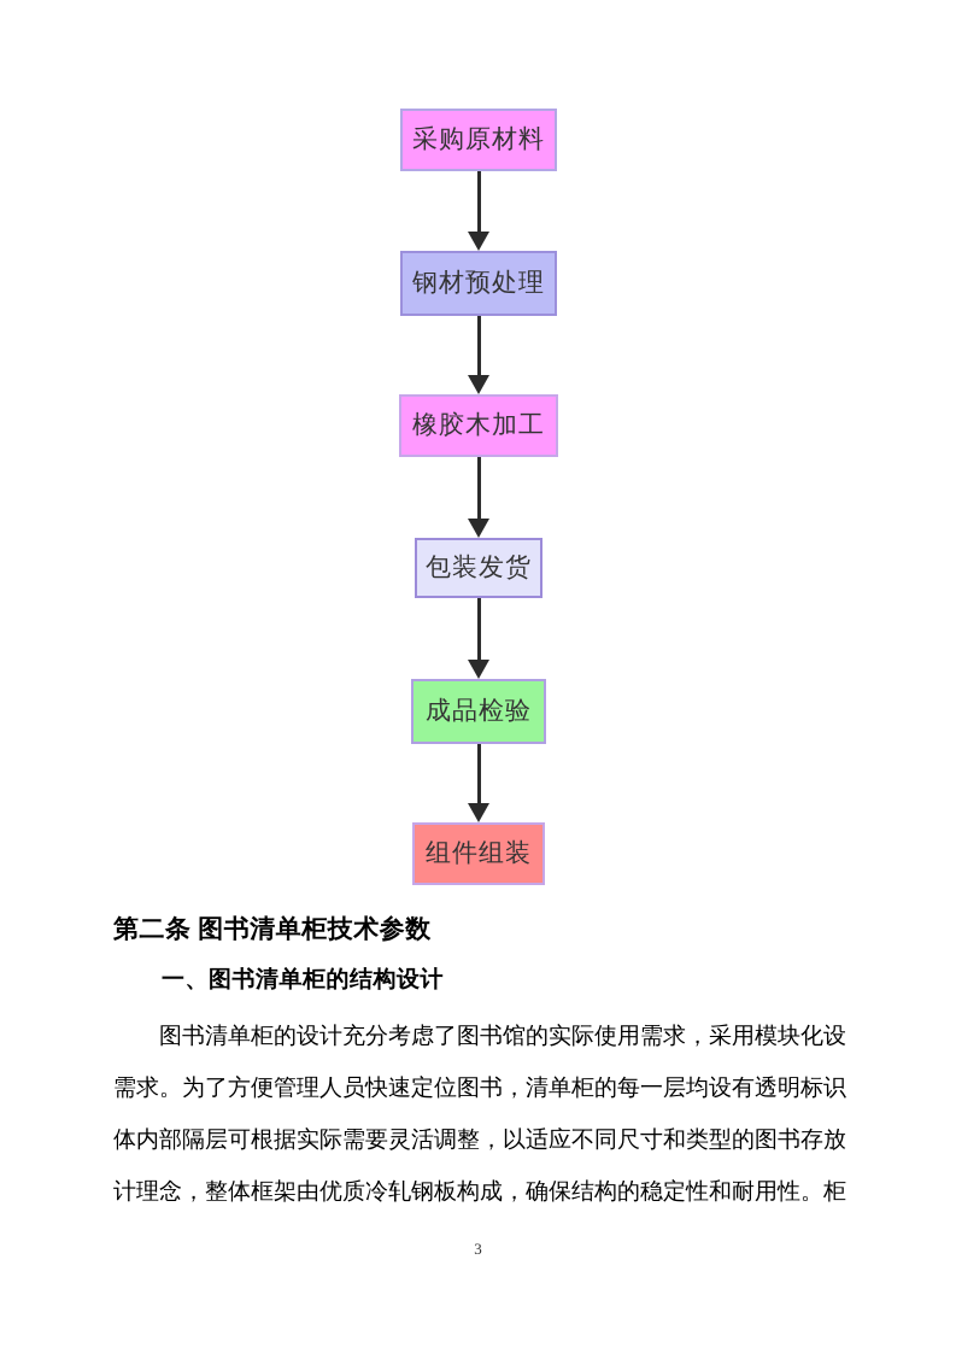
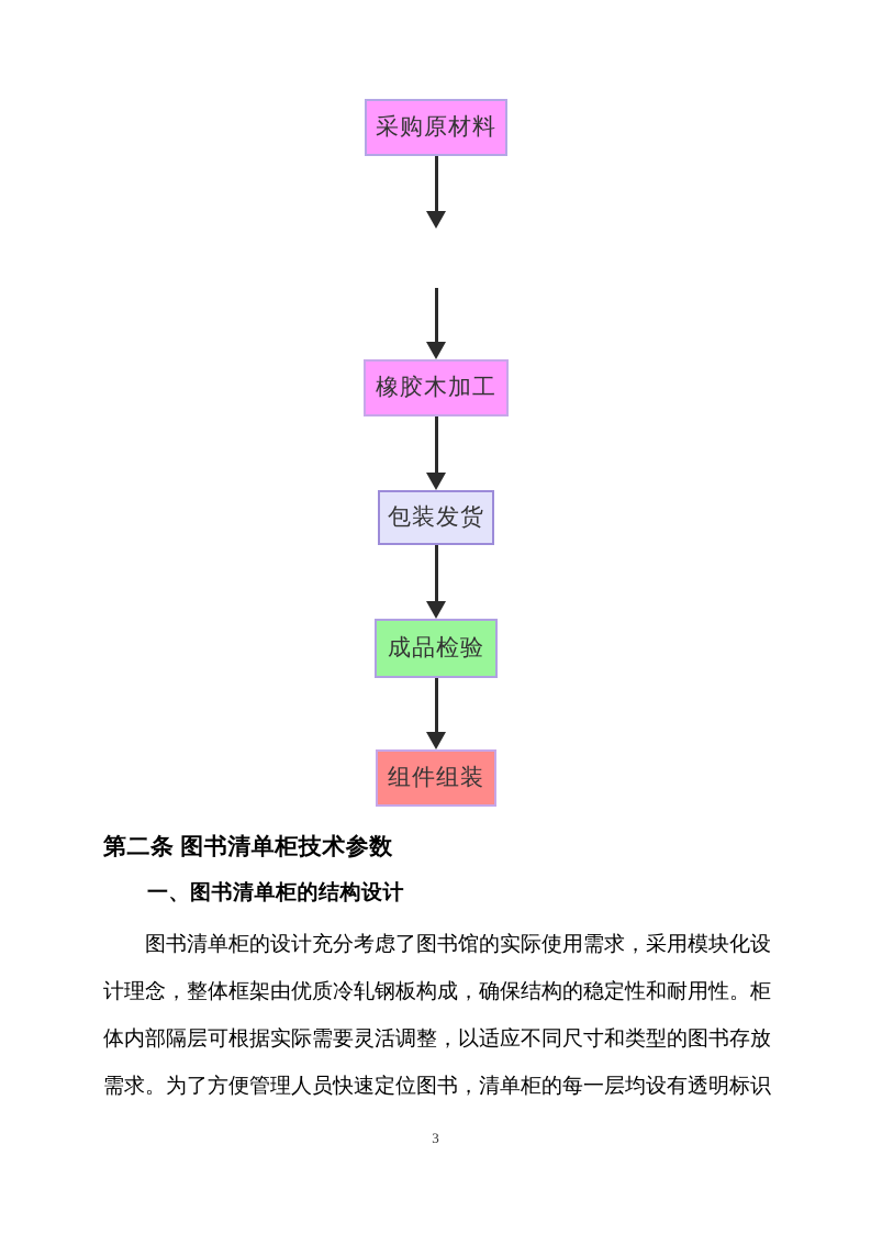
  采购原材料
- 钢材预处理
  橡胶木加工
  包装发货
  成品检验
  组件组装
  第二条 图书清单柜技术参数
  一、图书清单柜的结构设计
  图书清单柜的设计充分考虑了图书馆的实际使用需求，采用模块化设
- 需求。为了方便管理人员快速定位图书，清单柜的每一层均设有透明标识
+ 计理念，整体框架由优质冷轧钢板构成，确保结构的稳定性和耐用性。柜
  体内部隔层可根据实际需要灵活调整，以适应不同尺寸和类型的图书存放
- 计理念，整体框架由优质冷轧钢板构成，确保结构的稳定性和耐用性。柜
+ 需求。为了方便管理人员快速定位图书，清单柜的每一层均设有透明标识
  3
